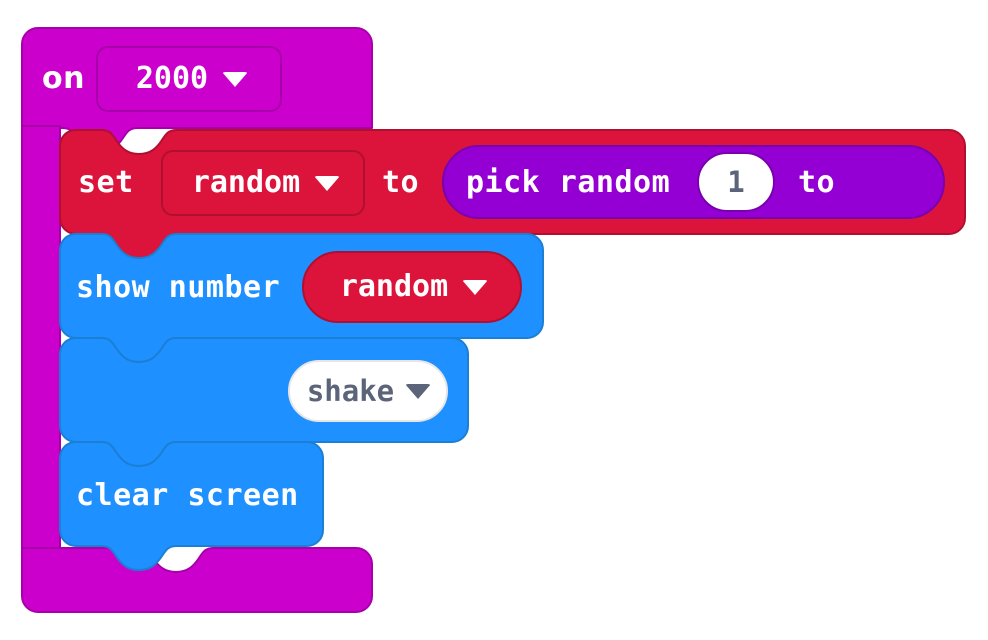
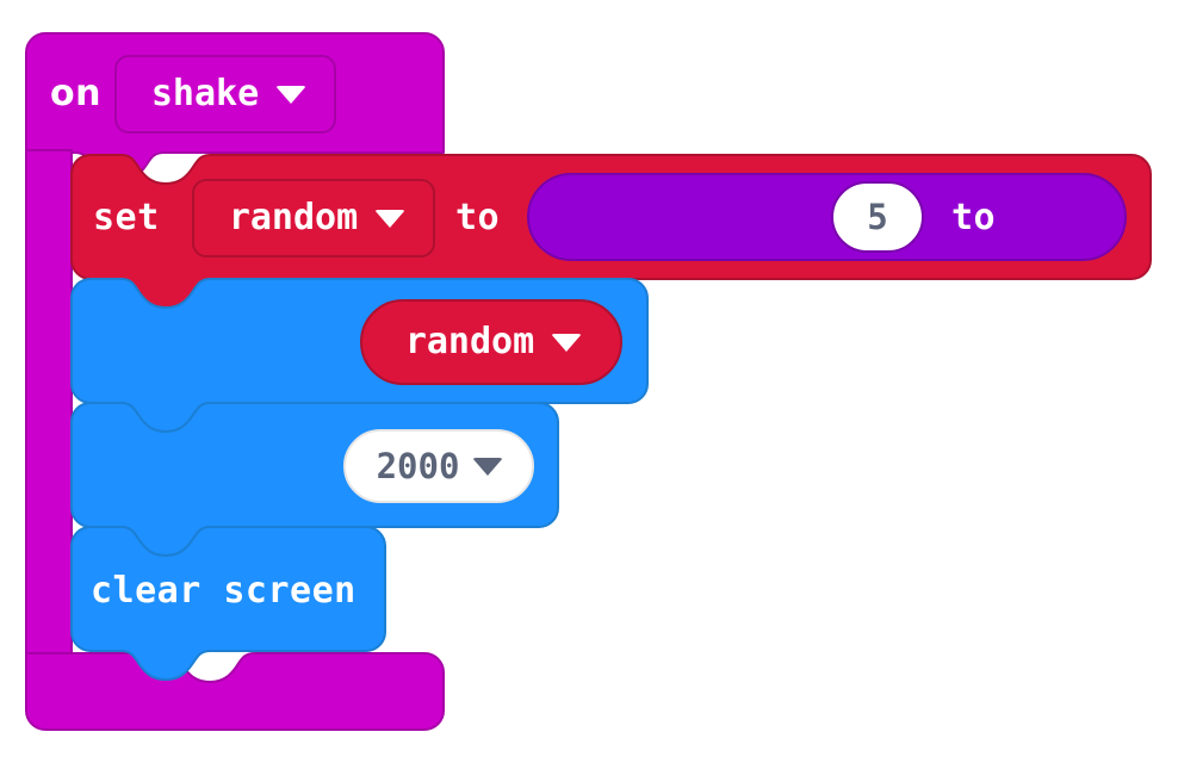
  on
- 2000
+ shake
  set
  random
  to
- pick random
- 1
+ 5
  to
- show number
  random
- shake
+ 2000
  clear screen
